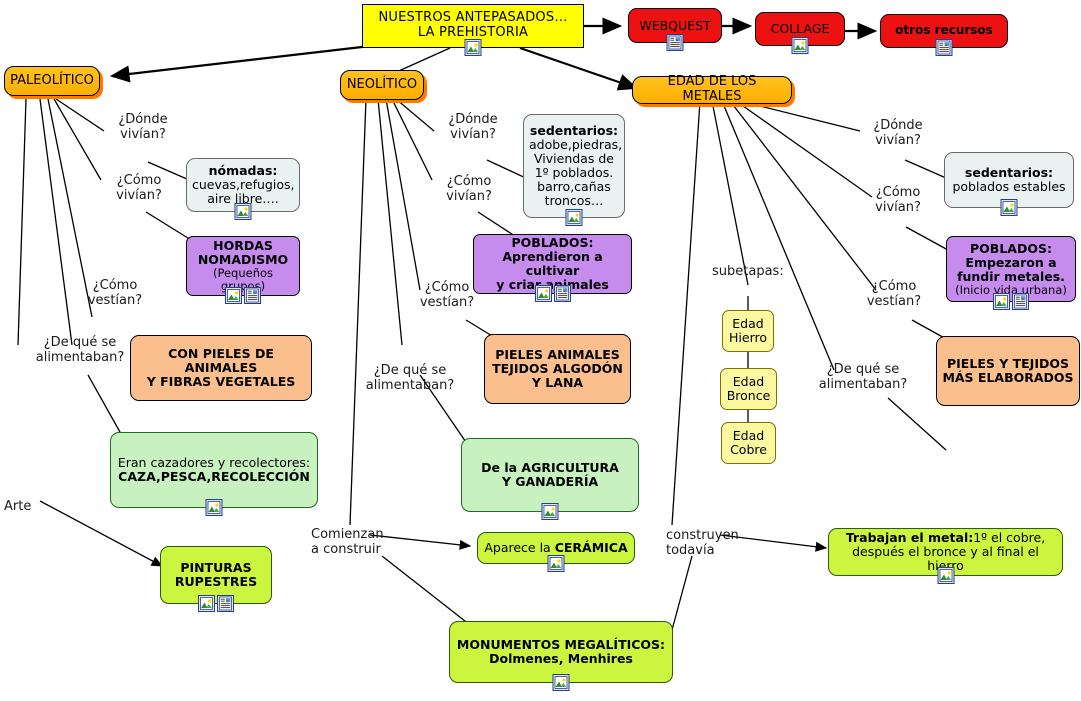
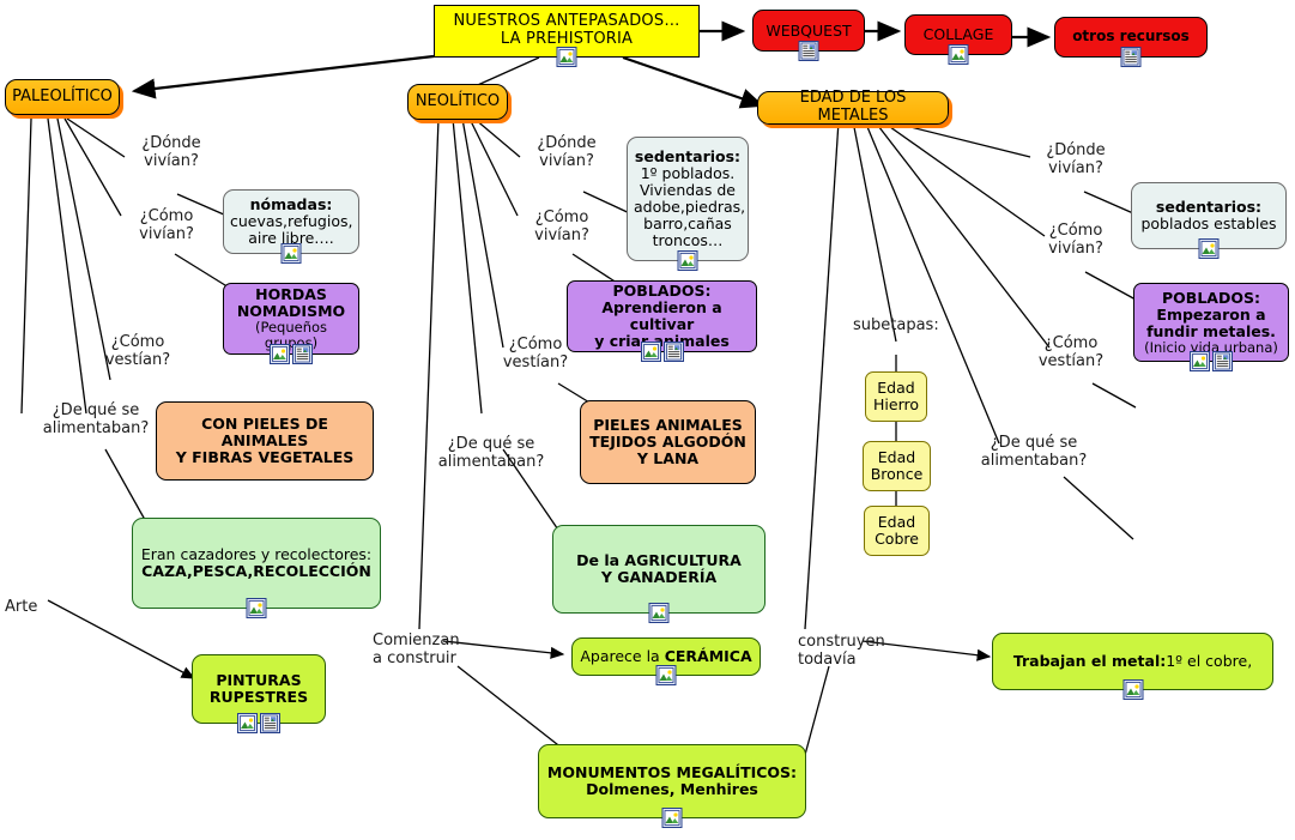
  NUESTROS ANTEPASADOS…
  LA PREHISTORIA
  WEBQUEST
  COLLAGE
  otros recursos
  PALEOLÍTICO
  NEOLÍTICO
  EDAD DE LOS METALES
  ¿Dónde
  vivían?
  ¿Cómo
  vivían?
  ¿Cómo
  vestían?
  ¿De qué se
  alimentaban?
  Arte
  nómadas:
  cuevas,refugios,
  aire libre….
  HORDAS
  NOMADISMO
  (Pequeños grupos)
  CON PIELES DE ANIMALES
  Y FIBRAS VEGETALES
  Eran cazadores y recolectores:
  CAZA,PESCA,RECOLECCIÓN
  PINTURAS
  RUPESTRES
  ¿Dónde
  vivían?
  ¿Cómo
  vivían?
  ¿Cómo
  vestían?
  ¿De qué se
  alimentaban?
  Comienzan
  a construir
  sedentarios:
- adobe,piedras,
+ 1º poblados.
  Viviendas de
- 1º poblados.
+ adobe,piedras,
  barro,cañas
  troncos…
  POBLADOS:
  Aprendieron a cultivar
  y criar animales
  PIELES ANIMALES
  TEJIDOS ALGODÓN
  Y LANA
  De la AGRICULTURA
  Y GANADERÍA
  Aparece la CERÁMICA
  MONUMENTOS MEGALÍTICOS:
  Dolmenes, Menhires
  ¿Dónde
  vivían?
  ¿Cómo
  vivían?
  ¿Cómo
  vestían?
  ¿De qué se
  alimentaban?
  subetapas:
  construyen
  todavía
  sedentarios:
  poblados estables
  POBLADOS:
  Empezaron a
  fundir metales.
  (Inicio vida urbana)
- PIELES Y TEJIDOS
- MÁS ELABORADOS
  Edad
  Hierro
  Edad
  Bronce
  Edad
  Cobre
  Trabajan el metal:1º el cobre,
- después el bronce y al final el hierro
